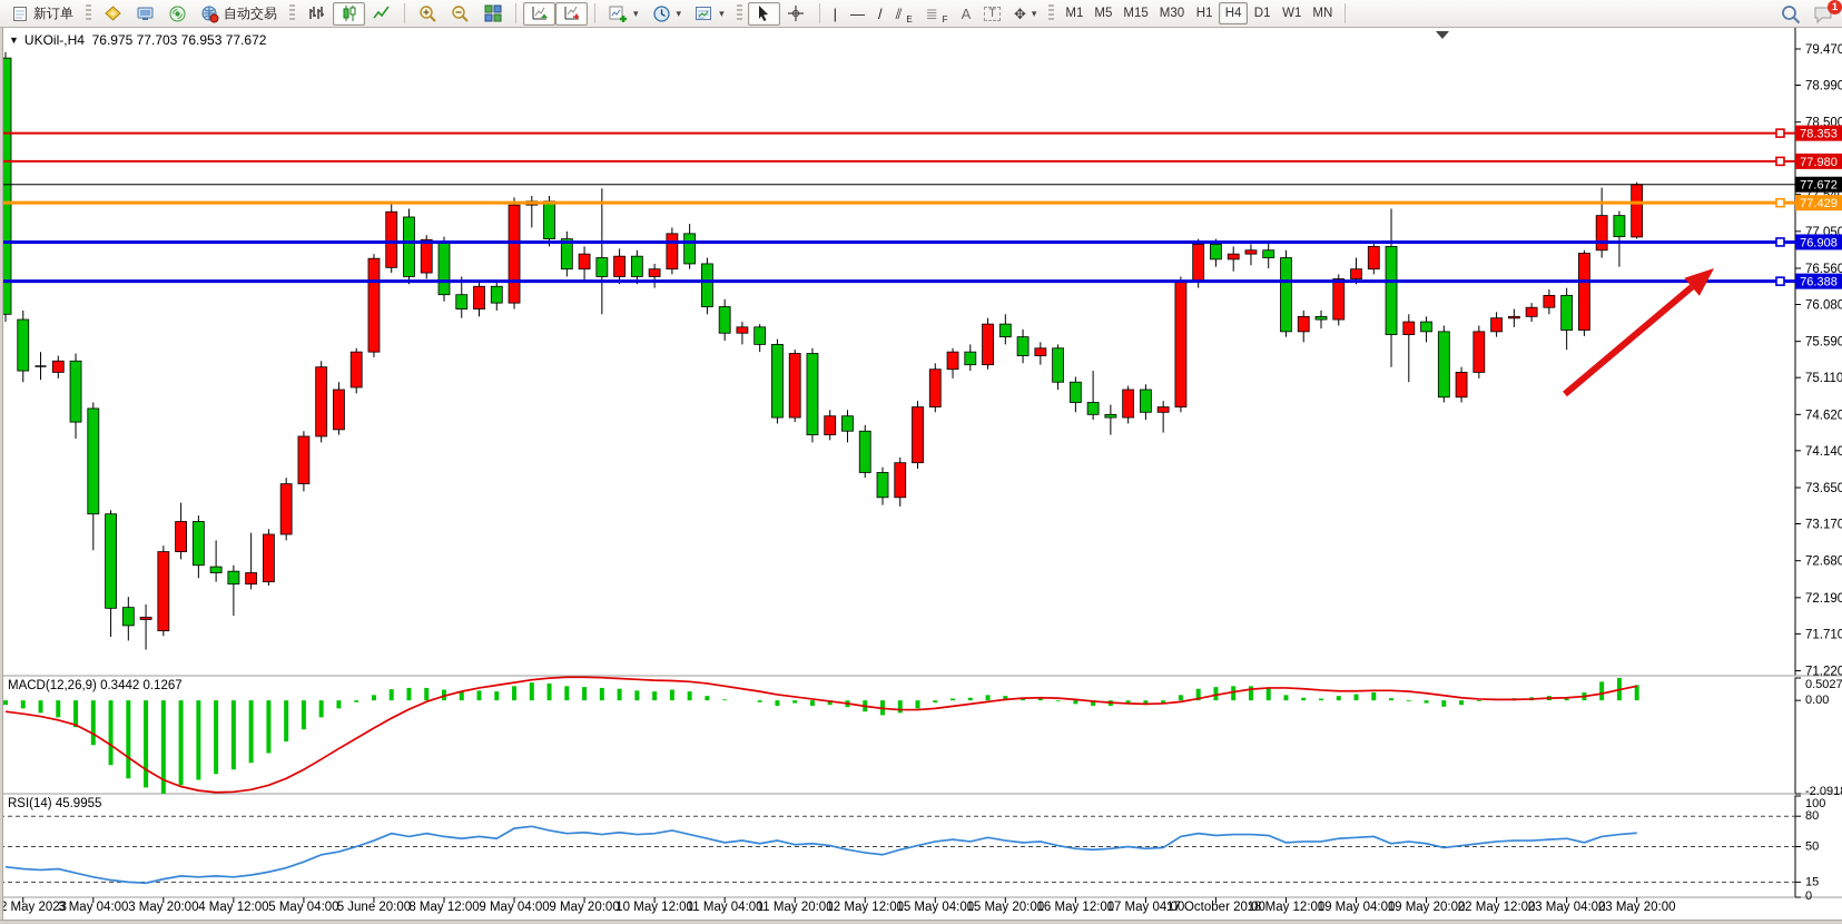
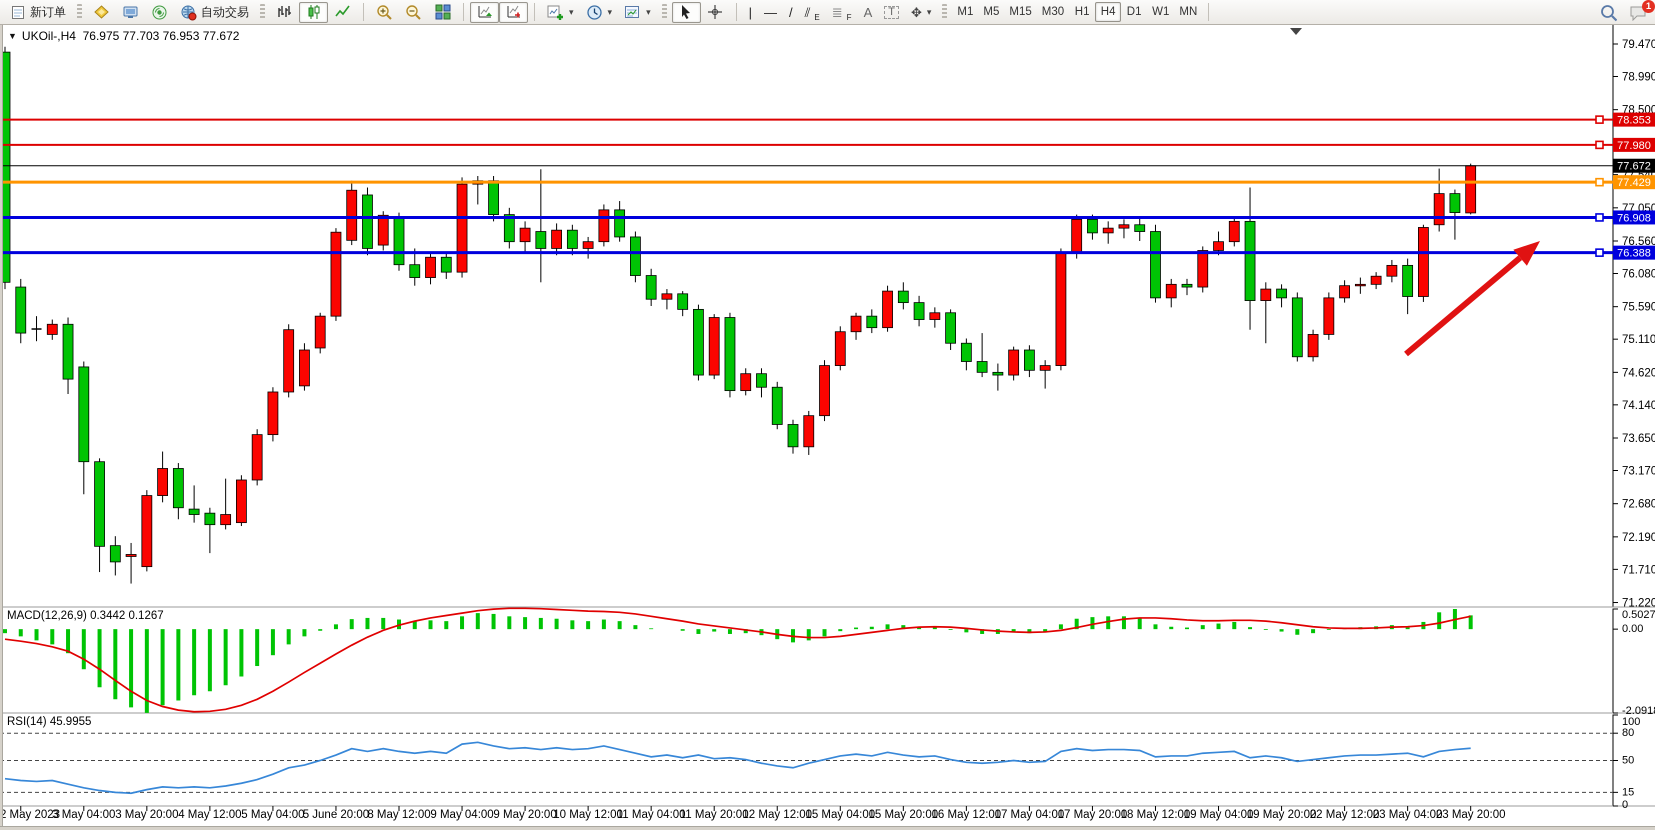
  新订单
  自动交易
  ▾
  ▾
  ▾
  |
  —
  /
  ⫽
  E
  ≣
  F
  A
  T
  ✥
  ▾
  M1
  M5
  M15
  M30
  H1
  H4
  D1
  W1
  MN
  1
  79.470
  78.990
  78.500
  77.050
  76.560
  76.080
  75.590
  75.110
  74.620
  74.140
  73.650
  73.170
  72.680
  72.190
  71.710
  71.220
  78.353
  77.980
  77.672
  77.429
  76.908
  76.388
  0.5027
  0.00
  -2.091
  100
  80
  50
  15
  0
  2 May 2023
  3 May 04:00
  3 May 20:00
  4 May 12:00
  5 May 04:00
  5 June 20:00
  8 May 12:00
  9 May 04:00
  9 May 20:00
  10 May 12:00
  11 May 04:00
  11 May 20:00
  12 May 12:00
  15 May 04:00
  15 May 20:00
  16 May 12:00
  17 May 04:00
- 17 October 20:00
+ 17 May 20:00
  18 May 12:00
  19 May 04:00
  19 May 20:00
  22 May 12:00
  23 May 04:00
  23 May 20:00
  ▼
  UKOil-,H4 76.975 77.703 76.953 77.672
  MACD(12,26,9) 0.3442 0.1267
  RSI(14) 45.9955
